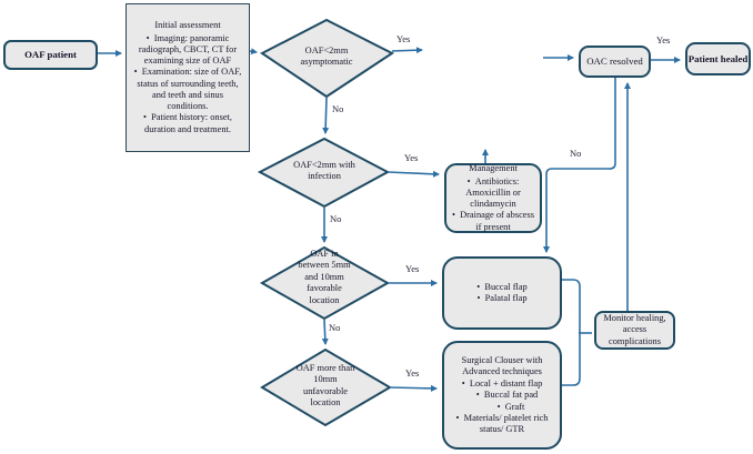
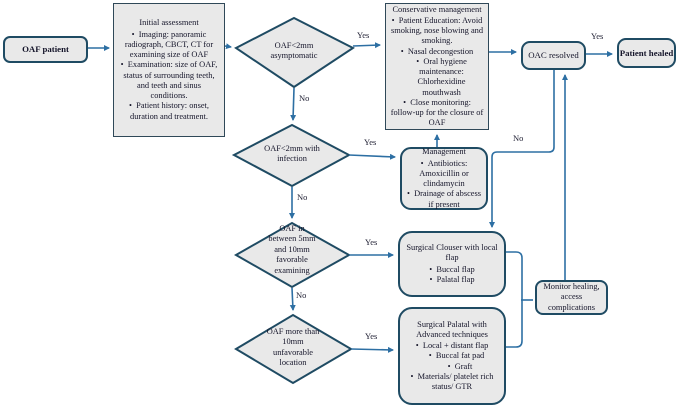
  OAF patient
  Initial assessment
  Imaging: panoramic radiograph, CBCT, CT for examining size of OAF
  Examination: size of OAF, status of surrounding teeth, and teeth and sinus conditions.
  Patient history: onset, duration and treatment.
+ Conservative management
+ Patient Education: Avoid smoking, nose blowing and smoking.
+ Nasal decongestion
+ Oral hygiene maintenance: Chlorhexidine mouthwash
+ Close monitoring: follow-up for the closure of OAF
  OAC resolved
  Patient healed
  Management
  Antibiotics: Amoxicillin or clindamycin
  Drainage of abscess if present
+ Surgical Clouser with local flap
  Buccal flap
  Palatal flap
- Surgical Clouser with Advanced techniques
+ Surgical Palatal with Advanced techniques
  Local + distant flap
  Buccal fat pad
  Graft
  Materials/ platelet rich status/ GTR
  Monitor healing, access complications
  OAF<2mm asymptomatic
  OAF<2mm with infection
- OAF in between 5mm and 10mm favorable location
+ OAF in between 5mm and 10mm favorable examining
  OAF more than 10mm unfavorable location
  Yes
  No
  Yes
  No
  Yes
  No
  Yes
  No
  Yes
